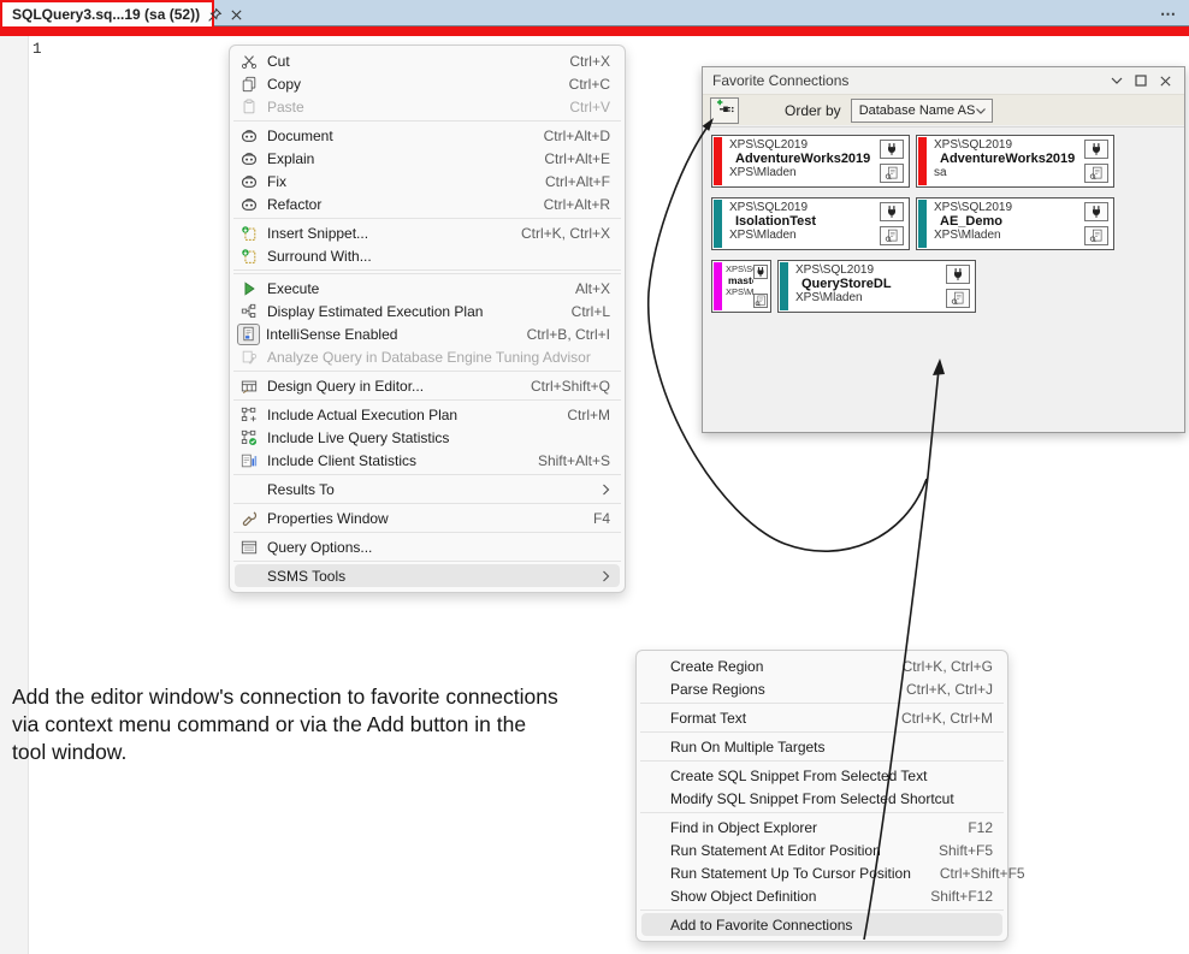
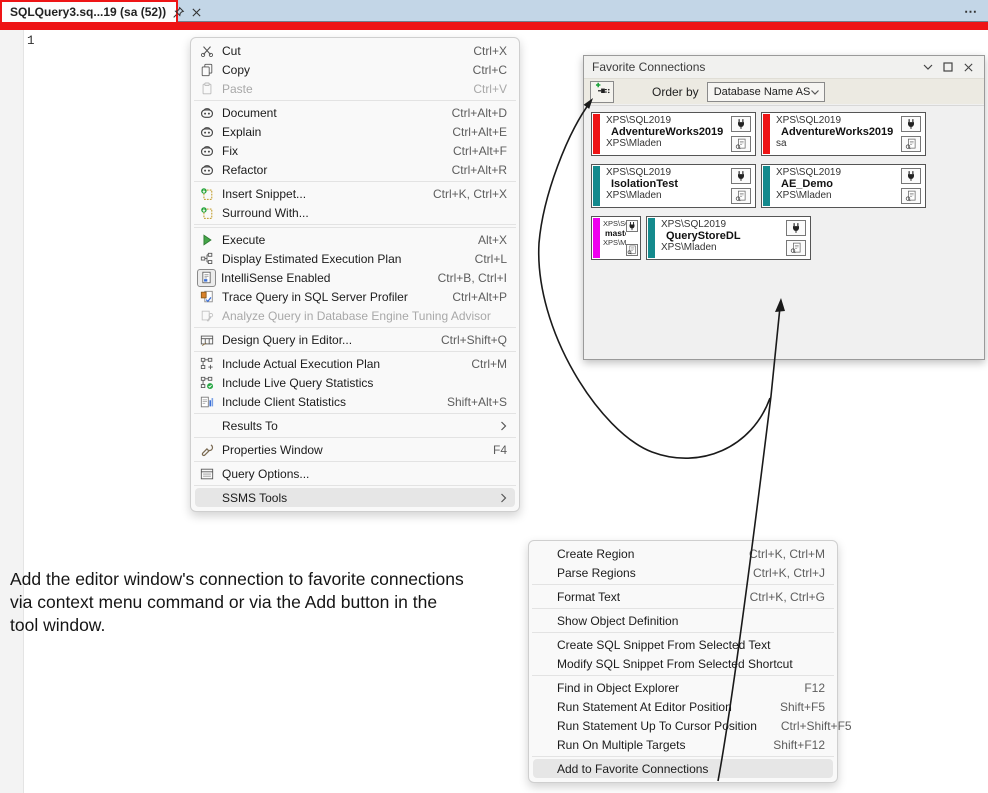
  SQLQuery3.sq...19 (sa (52))
  ⋯
  1
  Cut
  Ctrl+X
  Copy
  Ctrl+C
  Paste
  Ctrl+V
  Document
  Ctrl+Alt+D
  Explain
  Ctrl+Alt+E
  Fix
  Ctrl+Alt+F
  Refactor
  Ctrl+Alt+R
  Insert Snippet...
  Ctrl+K, Ctrl+X
  Surround With...
  Execute
  Alt+X
  Display Estimated Execution Plan
  Ctrl+L
  IntelliSense Enabled
  Ctrl+B, Ctrl+I
+ Trace Query in SQL Server Profiler
+ Ctrl+Alt+P
  Analyze Query in Database Engine Tuning Advisor
  Design Query in Editor...
  Ctrl+Shift+Q
  Include Actual Execution Plan
  Ctrl+M
  Include Live Query Statistics
  Include Client Statistics
  Shift+Alt+S
  Results To
  Properties Window
  F4
  Query Options...
  SSMS Tools
  Create Region
- Ctrl+K, Ctrl+G
+ Ctrl+K, Ctrl+M
  Parse Regions
  Ctrl+K, Ctrl+J
  Format Text
- Ctrl+K, Ctrl+M
+ Ctrl+K, Ctrl+G
- Run On Multiple Targets
+ Show Object Definition
  Create SQL Snippet From Selected Text
  Modify SQL Snippet From Selected Shortcut
  Find in Object Explorer
  F12
  Run Statement At Editor Position
  Shift+F5
  Run Statement Up To Cursor Position
  Ctrl+Shift+F5
- Show Object Definition
+ Run On Multiple Targets
  Shift+F12
  Add to Favorite Connections
  Favorite Connections
  Order by
  Database Name AS
  XPS\SQL2019
  AdventureWorks2019
  XPS\Mladen
  XPS\SQL2019
  AdventureWorks2019
  sa
  XPS\SQL2019
  IsolationTest
  XPS\Mladen
  XPS\SQL2019
  AE_Demo
  XPS\Mladen
  XPS\SQL2019
  QueryStoreDL
  XPS\Mladen
  Add the editor window's connection to favorite connections
  via context menu command or via the Add button in the
  tool window.
